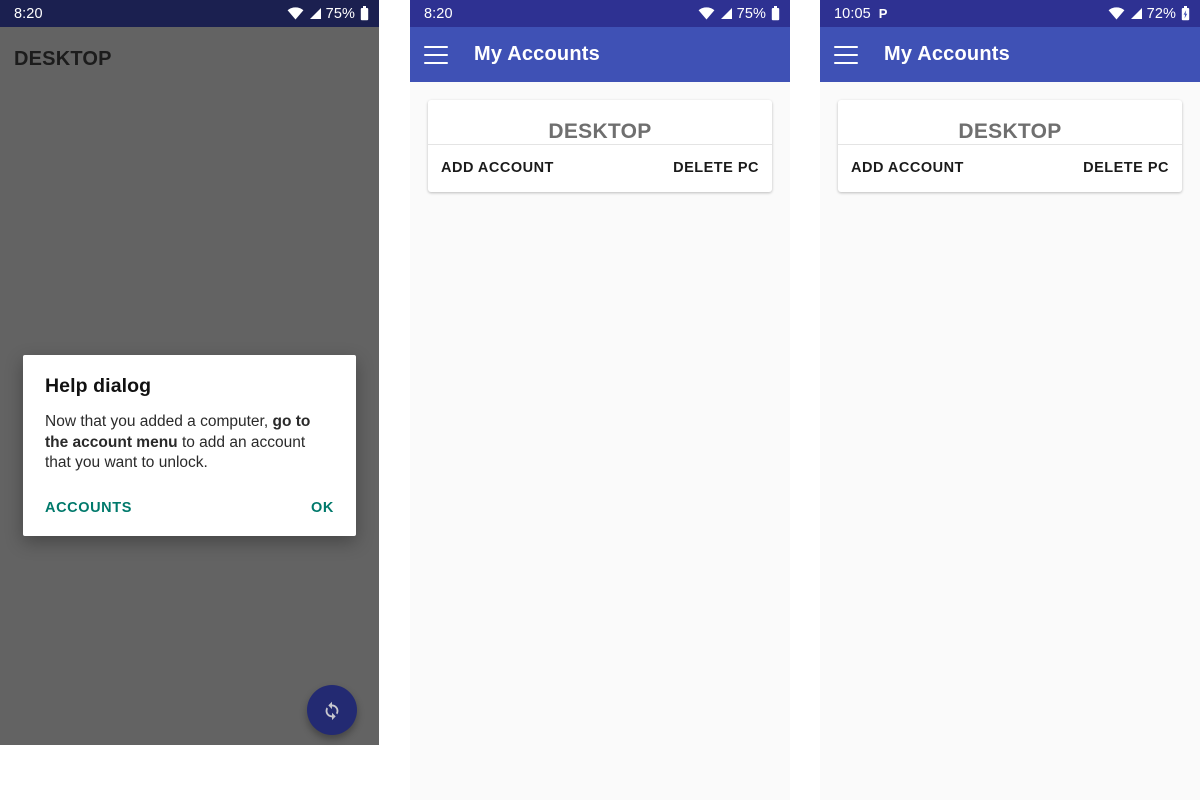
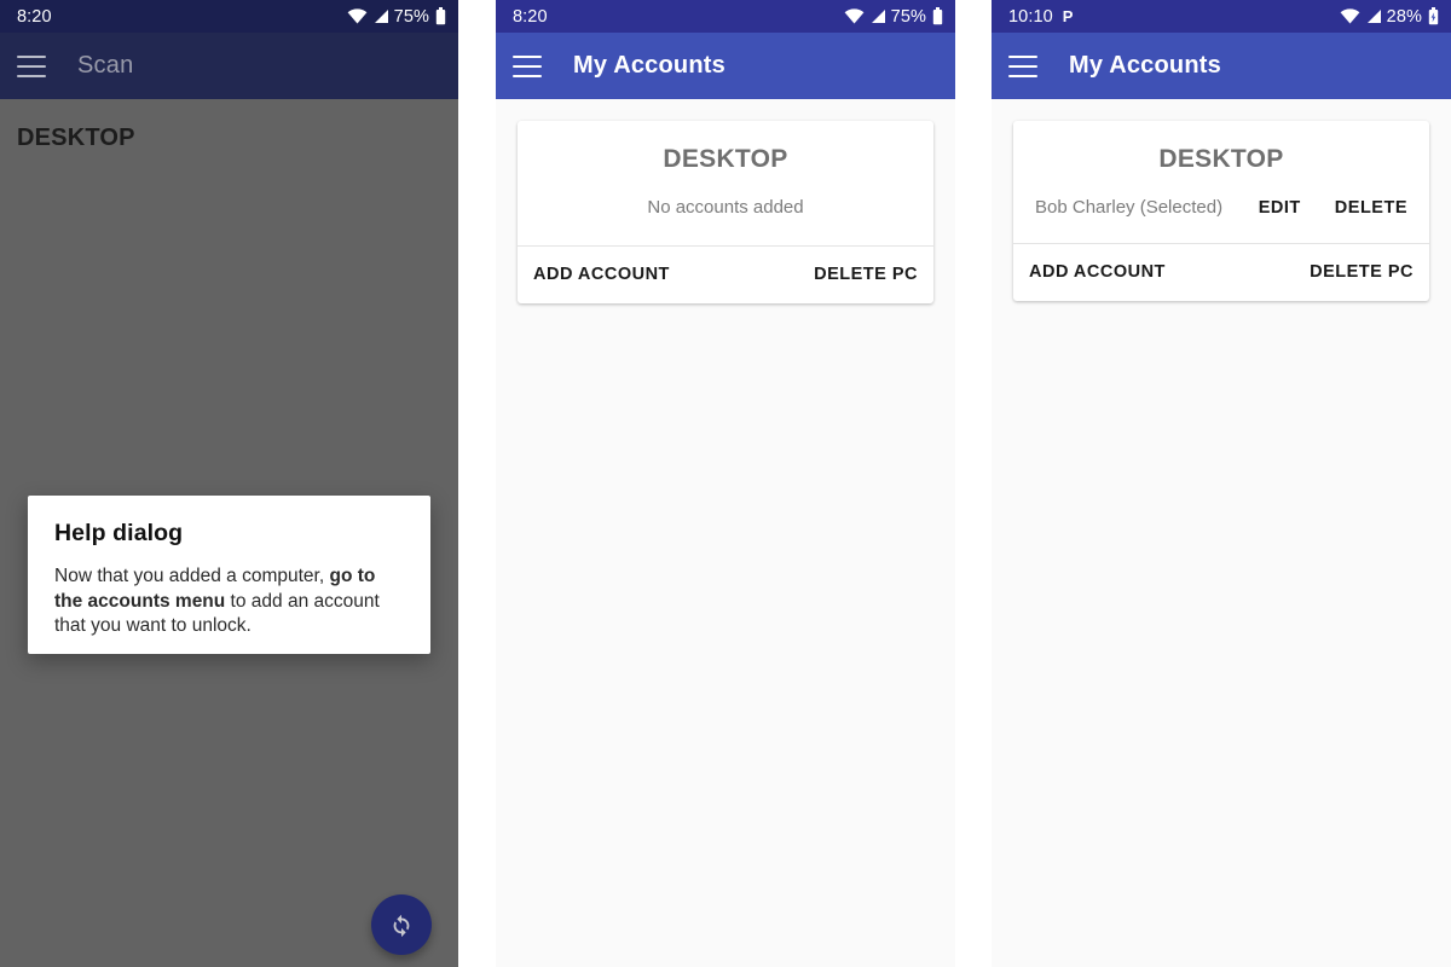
  8:20
  75%
+ Scan
  DESKTOP
  Help dialog
- Now that you added a computer, go to the account menu to add an account that you want to unlock.
+ Now that you added a computer, go to the accounts menu to add an account that you want to unlock.
- ACCOUNTS
- OK
  8:20
  75%
  My Accounts
  DESKTOP
+ No accounts added
  ADD ACCOUNT
  DELETE PC
- 10:05
+ 10:10
  P
- 72%
+ 28%
  My Accounts
  DESKTOP
+ Bob Charley (Selected)
+ EDIT
+ DELETE
  ADD ACCOUNT
  DELETE PC
